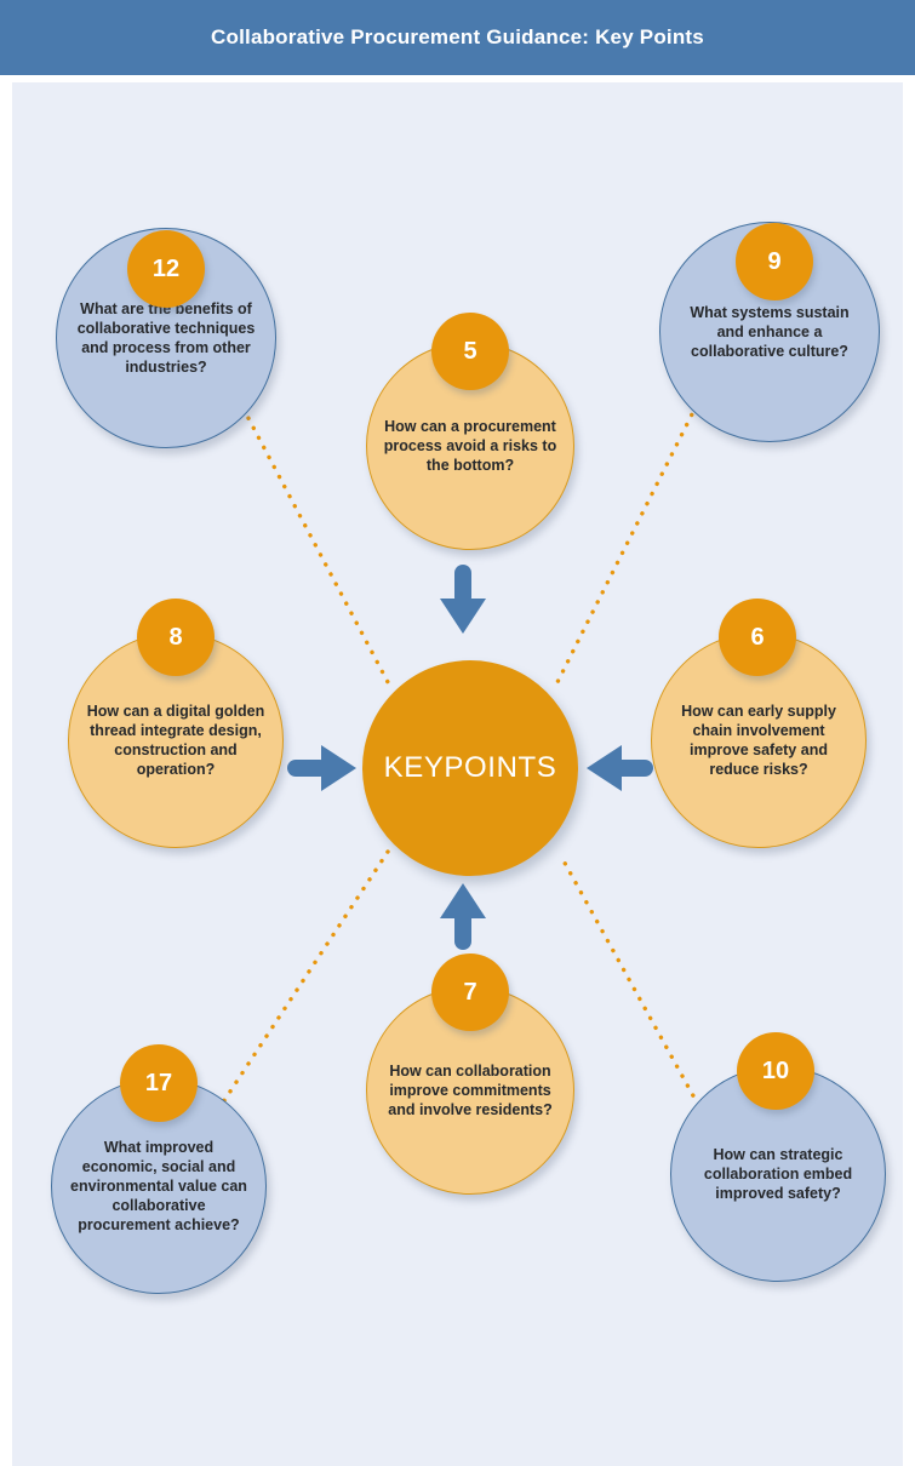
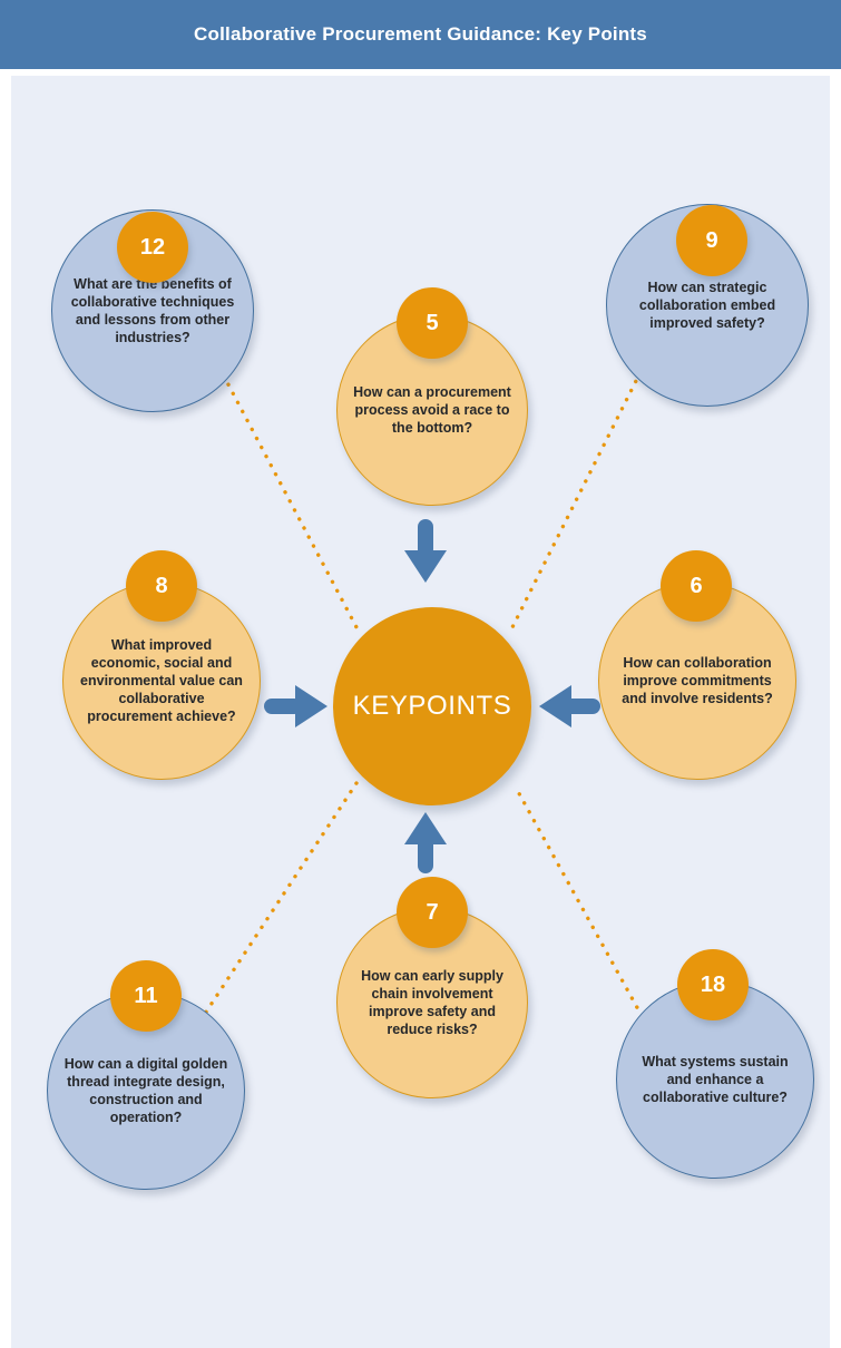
  Collaborative Procurement Guidance: Key Points
  12
- What are the benefits of collaborative techniques and process from other industries?
+ What are the benefits of collaborative techniques and lessons from other industries?
  9
- What systems sustain and enhance a collaborative culture?
+ How can strategic collaboration embed improved safety?
  5
- How can a procurement process avoid a risks to the bottom?
+ How can a procurement process avoid a race to the bottom?
  8
- How can a digital golden thread integrate design, construction and operation?
+ What improved economic, social and environmental value can collaborative procurement achieve?
  6
- How can early supply chain involvement improve safety and reduce risks?
+ How can collaboration improve commitments and involve residents?
- 17
+ 11
- What improved economic, social and environmental value can collaborative procurement achieve?
+ How can a digital golden thread integrate design, construction and operation?
  7
- How can collaboration improve commitments and involve residents?
+ How can early supply chain involvement improve safety and reduce risks?
- 10
+ 18
- How can strategic collaboration embed improved safety?
+ What systems sustain and enhance a collaborative culture?
  KEYPOINTS
